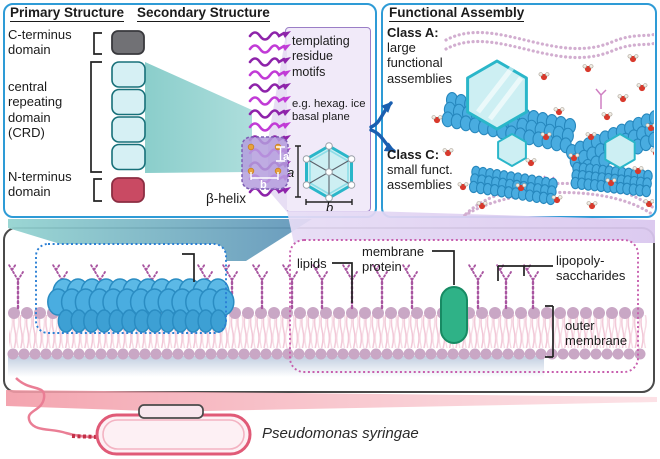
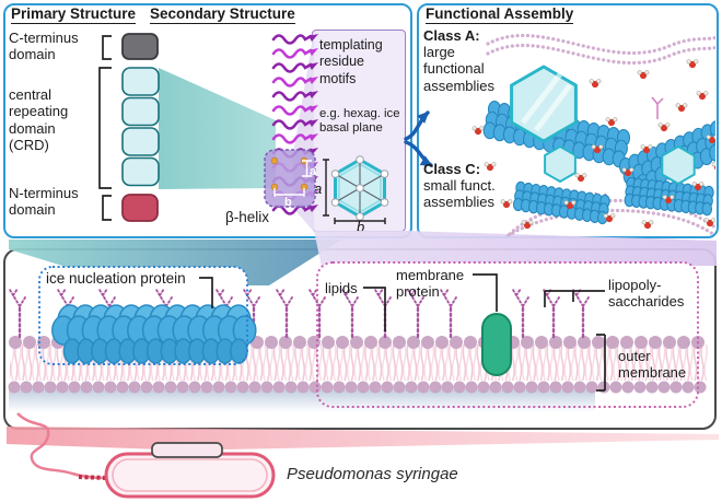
  templating
  residue
  motifs
  e.g. hexag. ice
  basal plane
  a
  b
  a
  b
  Primary Structure
  Secondary Structure
  C-terminus
  domain
  central
  repeating
  domain
  (CRD)
  N-terminus
  domain
  β-helix
  Functional Assembly
  Class A:
  large
  functional
  assemblies
  Class C:
  small funct.
  assemblies
+ ice nucleation protein
  lipids
  membrane
  protein
  lipopoly-
  saccharides
  outer
  membrane
  Pseudomonas syringae
